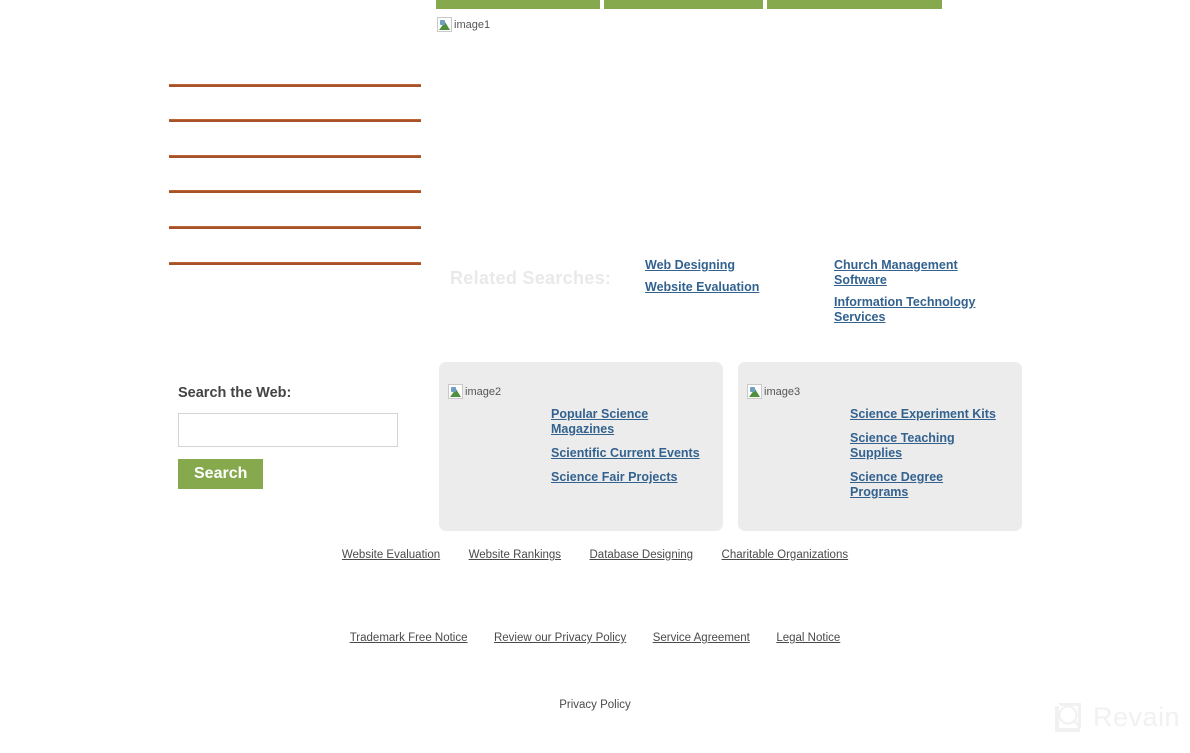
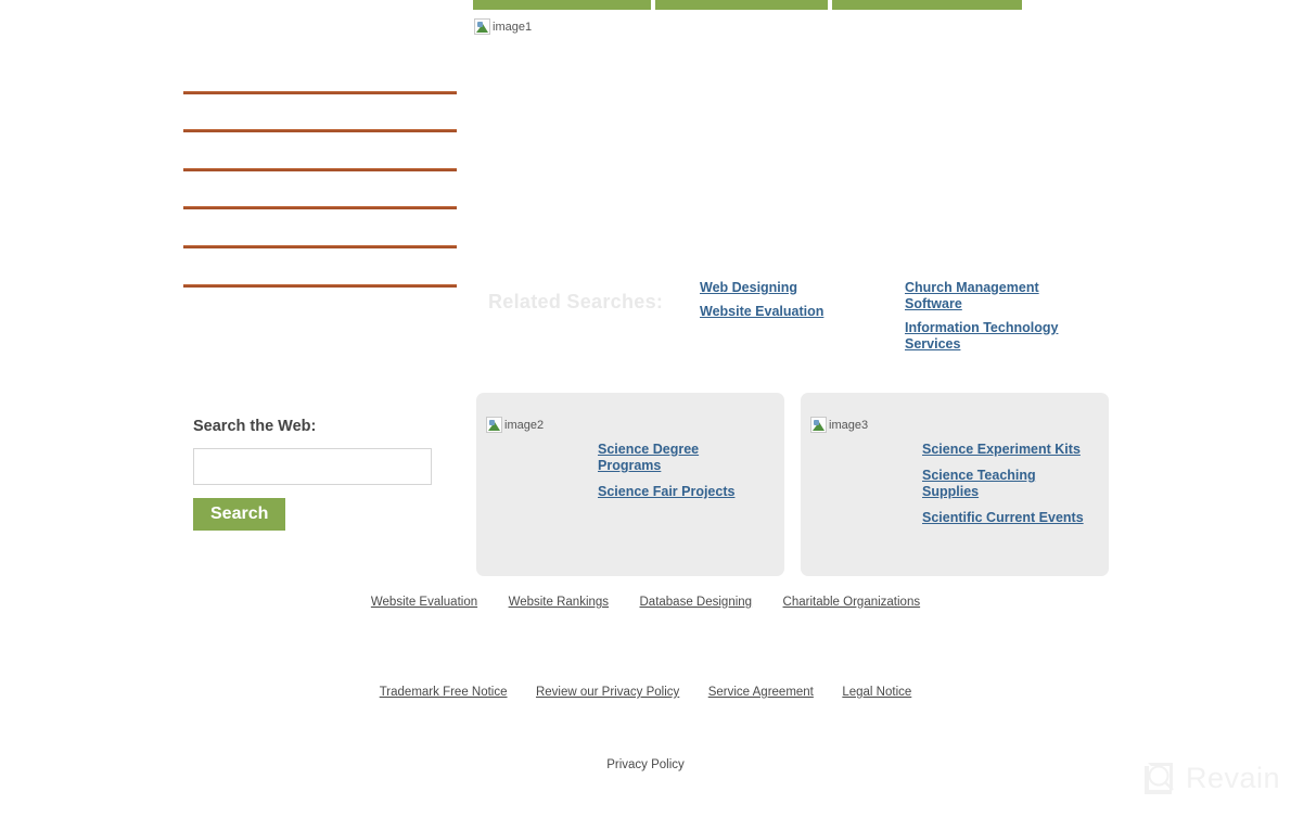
  image1
  Web Designing
  Website Evaluation
  Church Management Software
  Information Technology Services
  Search the Web:
  Search
  image2
- Popular Science Magazines
- Scientific Current Events
+ Science Degree Programs
  Science Fair Projects
  image3
  Science Experiment Kits
  Science Teaching Supplies
- Science Degree Programs
+ Scientific Current Events
  Website Evaluation Website Rankings Database Designing Charitable Organizations
  Trademark Free Notice Review our Privacy Policy Service Agreement Legal Notice
  Privacy Policy
